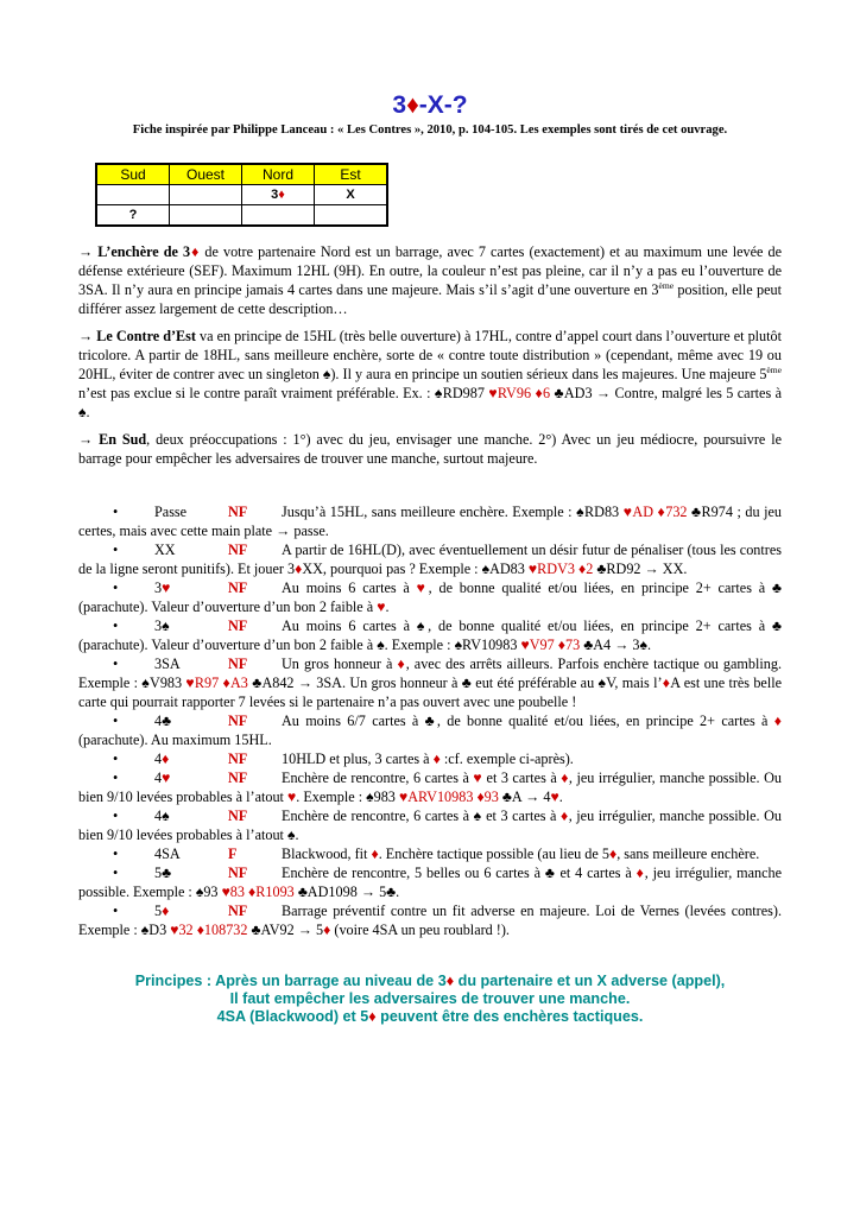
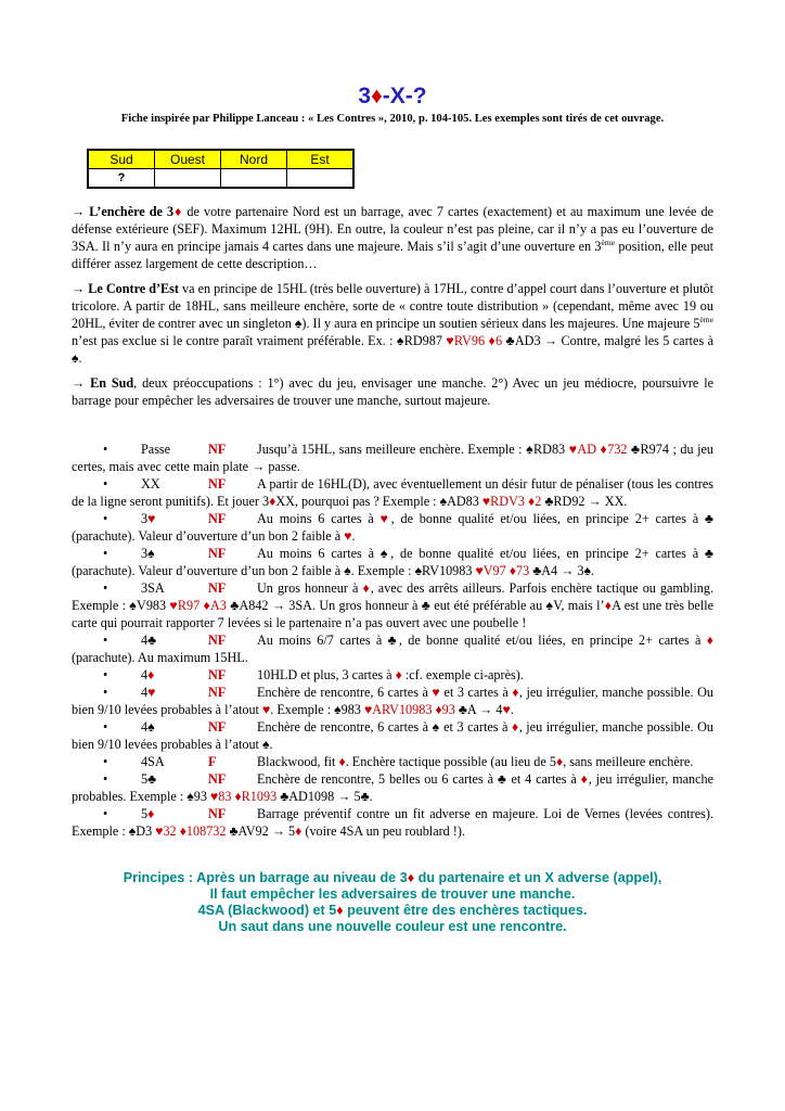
  3♦-X-?
  Fiche inspirée par Philippe Lanceau : « Les Contres », 2010, p. 104-105. Les exemples sont tirés de cet ouvrage.
  Sud	Ouest	Nord	Est
- 		3♦	X
  ?
  → L’enchère de 3♦ de votre partenaire Nord est un barrage, avec 7 cartes (exactement) et au maximum une levée de défense extérieure (SEF). Maximum 12HL (9H). En outre, la couleur n’est pas pleine, car il n’y a pas eu l’ouverture de 3SA. Il n’y aura en principe jamais 4 cartes dans une majeure. Mais s’il s’agit d’une ouverture en 3ème position, elle peut différer assez largement de cette description…
  → Le Contre d’Est va en principe de 15HL (très belle ouverture) à 17HL, contre d’appel court dans l’ouverture et plutôt tricolore. A partir de 18HL, sans meilleure enchère, sorte de « contre toute distribution » (cependant, même avec 19 ou 20HL, éviter de contrer avec un singleton ♠). Il y aura en principe un soutien sérieux dans les majeures. Une majeure 5ème n’est pas exclue si le contre paraît vraiment préférable. Ex. : ♠RD987 ♥RV96 ♦6 ♣AD3 → Contre, malgré les 5 cartes à ♠.
  → En Sud, deux préoccupations : 1°) avec du jeu, envisager une manche. 2°) Avec un jeu médiocre, poursuivre le barrage pour empêcher les adversaires de trouver une manche, surtout majeure.
  • Passe NF Jusqu’à 15HL, sans meilleure enchère. Exemple : ♠RD83 ♥AD ♦732 ♣R974 ; du jeu certes, mais avec cette main plate → passe.
  • XX NF A partir de 16HL(D), avec éventuellement un désir futur de pénaliser (tous les contres de la ligne seront punitifs). Et jouer 3♦XX, pourquoi pas ? Exemple : ♠AD83 ♥RDV3 ♦2 ♣RD92 → XX.
  • 3♥ NF Au moins 6 cartes à ♥, de bonne qualité et/ou liées, en principe 2+ cartes à ♣ (parachute). Valeur d’ouverture d’un bon 2 faible à ♥.
  • 3♠ NF Au moins 6 cartes à ♠, de bonne qualité et/ou liées, en principe 2+ cartes à ♣ (parachute). Valeur d’ouverture d’un bon 2 faible à ♠. Exemple : ♠RV10983 ♥V97 ♦73 ♣A4 → 3♠.
  • 3SA NF Un gros honneur à ♦, avec des arrêts ailleurs. Parfois enchère tactique ou gambling. Exemple : ♠V983 ♥R97 ♦A3 ♣A842 → 3SA. Un gros honneur à ♣ eut été préférable au ♠V, mais l’♦A est une très belle carte qui pourrait rapporter 7 levées si le partenaire n’a pas ouvert avec une poubelle !
  • 4♣ NF Au moins 6/7 cartes à ♣, de bonne qualité et/ou liées, en principe 2+ cartes à ♦ (parachute). Au maximum 15HL.
  • 4♦ NF 10HLD et plus, 3 cartes à ♦ :cf. exemple ci-après).
  • 4♥ NF Enchère de rencontre, 6 cartes à ♥ et 3 cartes à ♦, jeu irrégulier, manche possible. Ou bien 9/10 levées probables à l’atout ♥. Exemple : ♠983 ♥ARV10983 ♦93 ♣A → 4♥.
  • 4♠ NF Enchère de rencontre, 6 cartes à ♠ et 3 cartes à ♦, jeu irrégulier, manche possible. Ou bien 9/10 levées probables à l’atout ♠.
  • 4SA F Blackwood, fit ♦. Enchère tactique possible (au lieu de 5♦, sans meilleure enchère.
- • 5♣ NF Enchère de rencontre, 5 belles ou 6 cartes à ♣ et 4 cartes à ♦, jeu irrégulier, manche possible. Exemple : ♠93 ♥83 ♦R1093 ♣AD1098 → 5♣.
+ • 5♣ NF Enchère de rencontre, 5 belles ou 6 cartes à ♣ et 4 cartes à ♦, jeu irrégulier, manche probables. Exemple : ♠93 ♥83 ♦R1093 ♣AD1098 → 5♣.
  • 5♦ NF Barrage préventif contre un fit adverse en majeure. Loi de Vernes (levées contres). Exemple : ♠D3 ♥32 ♦108732 ♣AV92 → 5♦ (voire 4SA un peu roublard !).
  Principes : Après un barrage au niveau de 3♦ du partenaire et un X adverse (appel),
  Il faut empêcher les adversaires de trouver une manche.
  4SA (Blackwood) et 5♦ peuvent être des enchères tactiques.
+ Un saut dans une nouvelle couleur est une rencontre.
